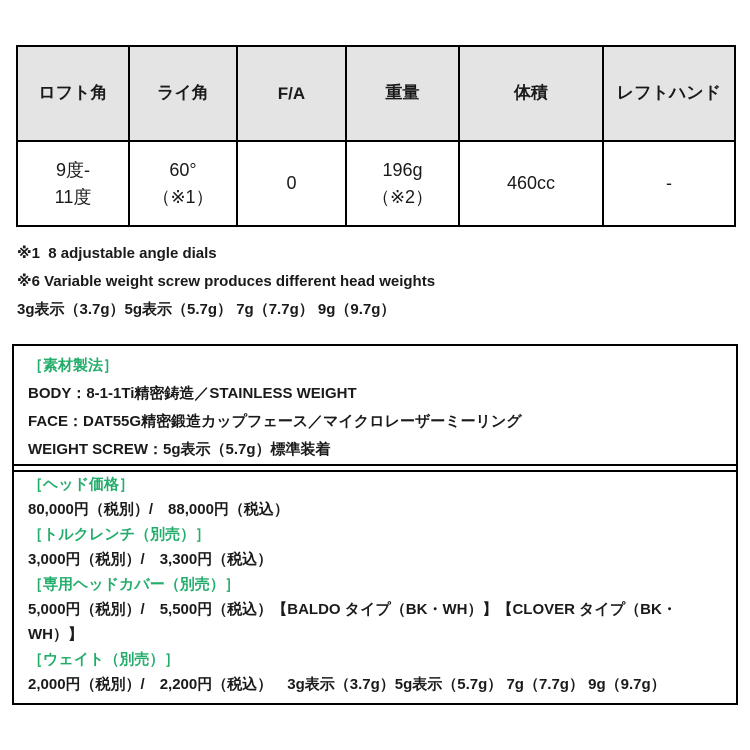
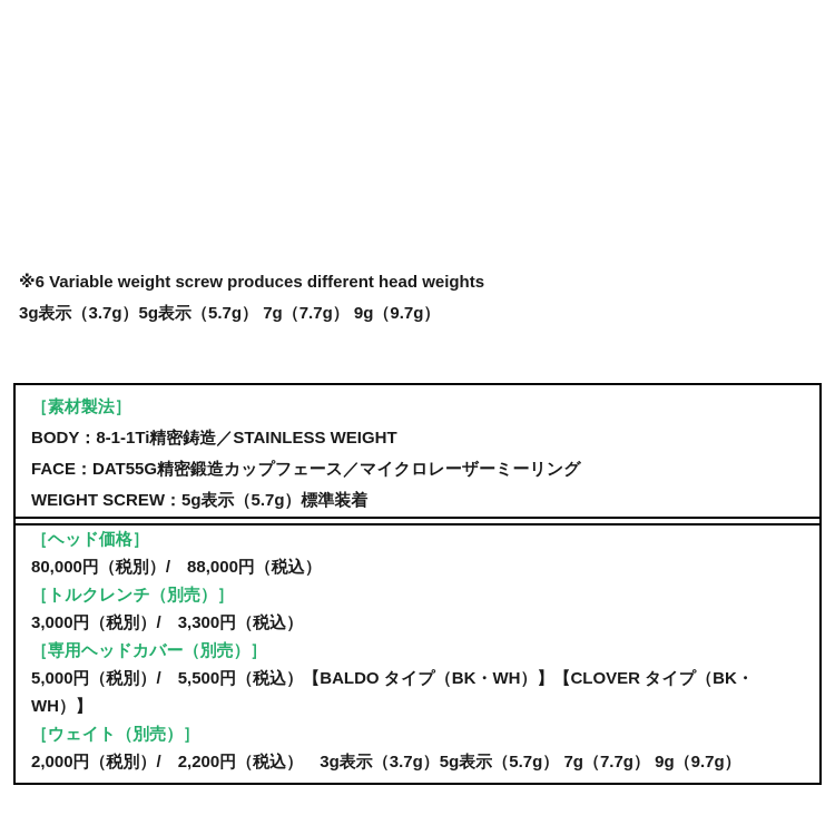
- ロフト角	ライ角	F/A	重量	体積	レフトハンド
- 9度- 11度	60° （※1）	0	196g （※2）	460cc	-
- ※1 8 adjustable angle dials
  ※6 Variable weight screw produces different head weights
  3g表示（3.7g）5g表示（5.7g） 7g（7.7g） 9g（9.7g）
  ［素材製法］
  BODY：8-1-1Ti精密鋳造／STAINLESS WEIGHT
  FACE：DAT55G精密鍛造カップフェース／マイクロレーザーミーリング
  WEIGHT SCREW：5g表示（5.7g）標準装着
  ［ヘッド価格］
  80,000円（税別）/ 88,000円（税込）
  ［トルクレンチ（別売）］
  3,000円（税別）/ 3,300円（税込）
  ［専用ヘッドカバー（別売）］
  5,000円（税別）/ 5,500円（税込）【BALDO タイプ（BK・WH）】【CLOVER タイプ（BK・WH）】
  ［ウェイト（別売）］
  2,000円（税別）/ 2,200円（税込） 3g表示（3.7g）5g表示（5.7g） 7g（7.7g） 9g（9.7g）
